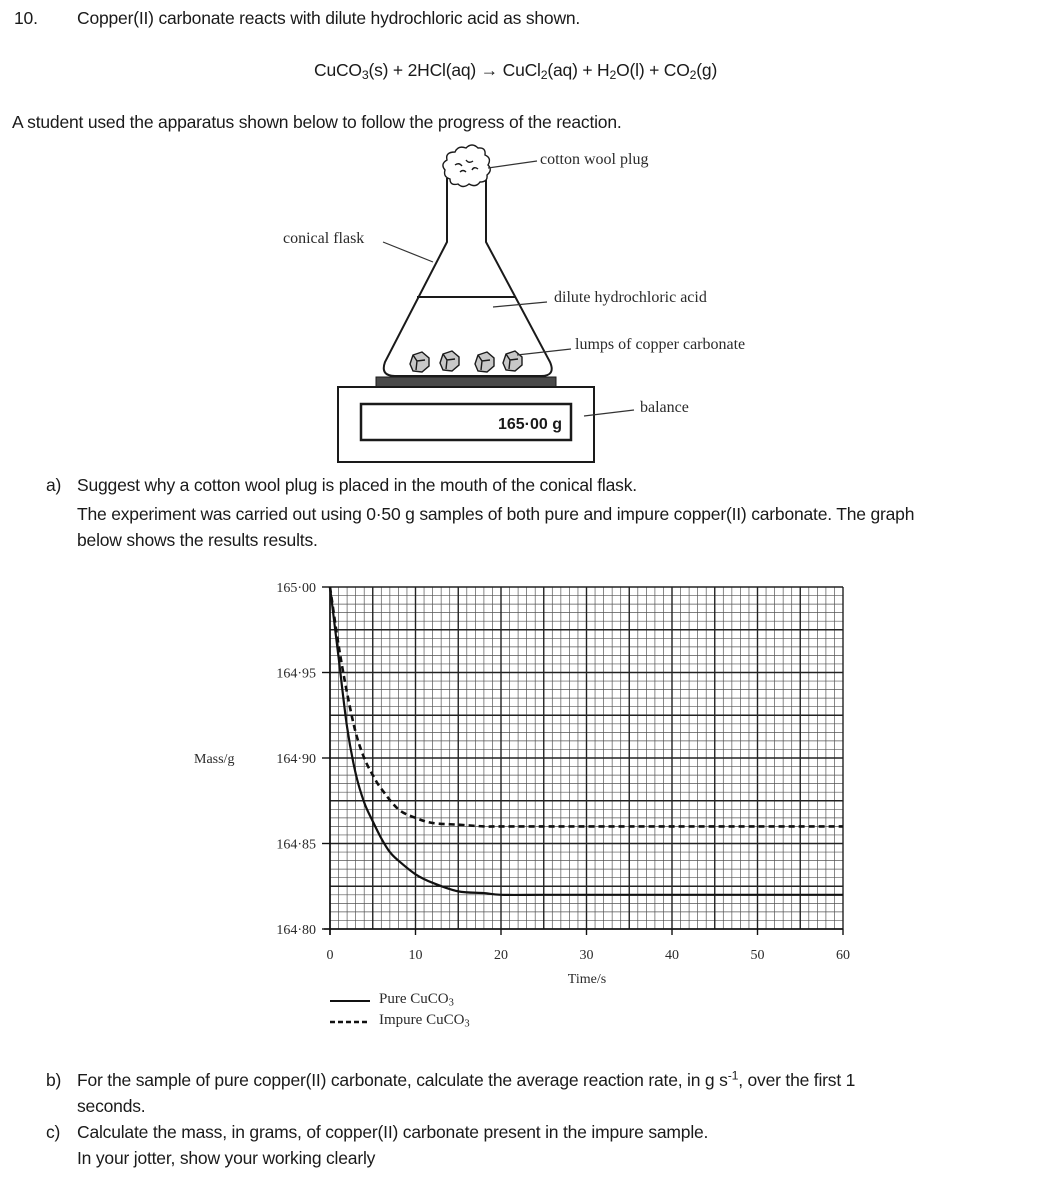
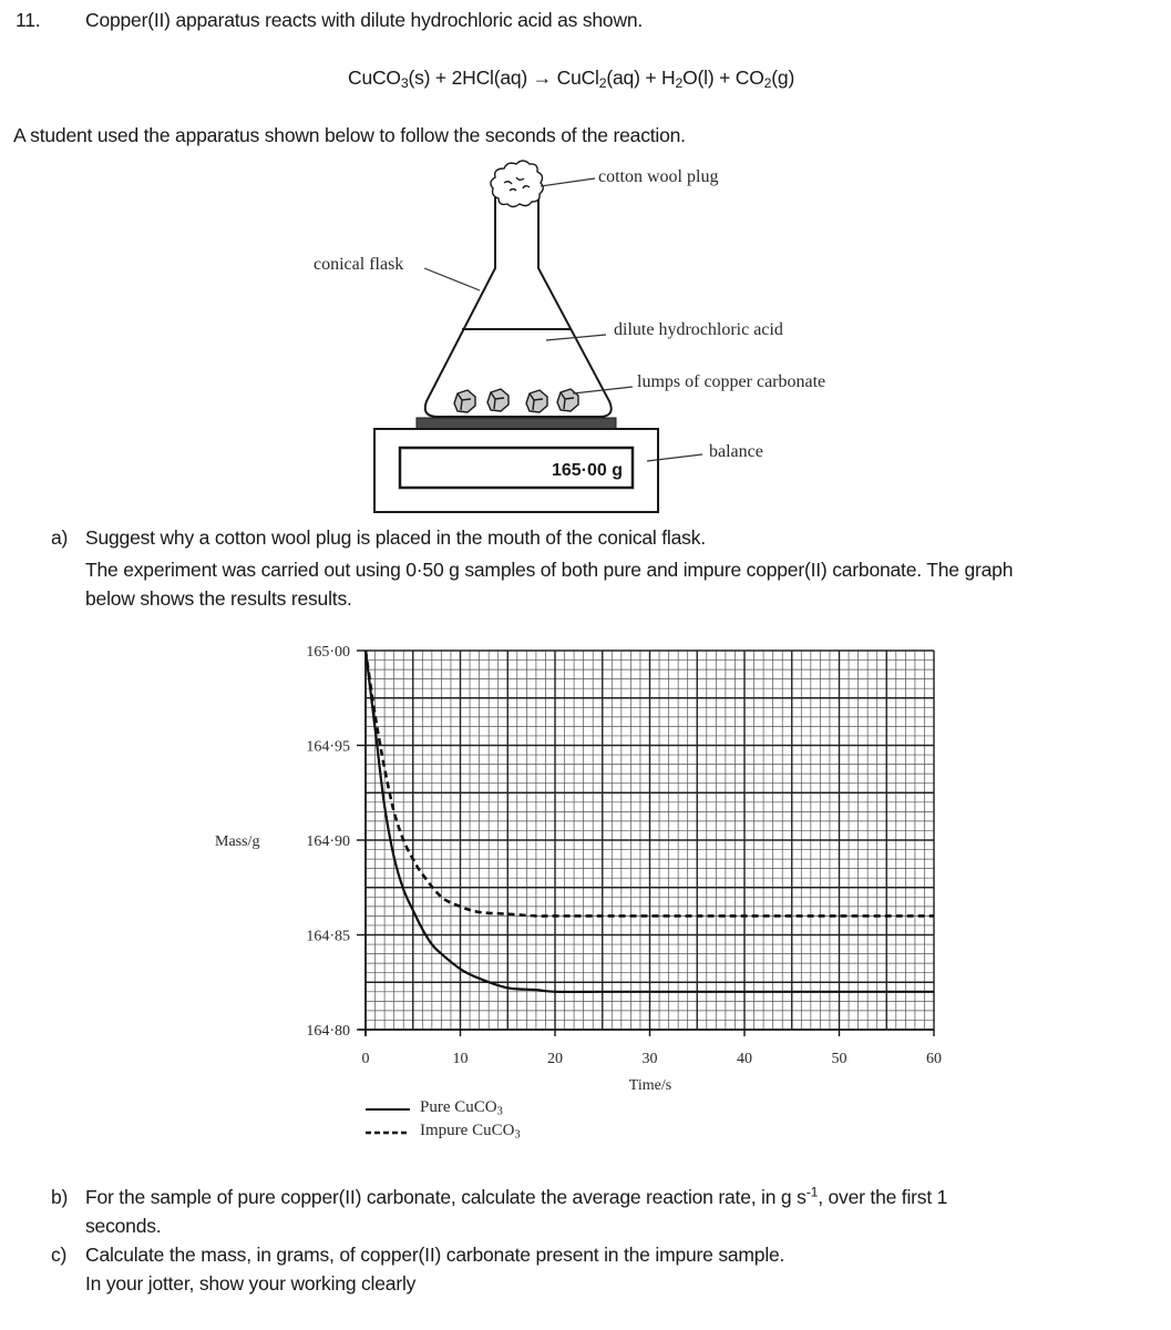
- 10.
+ 11.
- Copper(II) carbonate reacts with dilute hydrochloric acid as shown.
+ Copper(II) apparatus reacts with dilute hydrochloric acid as shown.
  CuCO3(s) + 2HCl(aq) → CuCl2(aq) + H2O(l) + CO2(g)
- A student used the apparatus shown below to follow the progress of the reaction.
+ A student used the apparatus shown below to follow the seconds of the reaction.
  165·00 g
  cotton wool plug
  conical flask
  dilute hydrochloric acid
  lumps of copper carbonate
  balance
  a)
  Suggest why a cotton wool plug is placed in the mouth of the conical flask.
  The experiment was carried out using 0·50 g samples of both pure and impure copper(II) carbonate. The graph
  below shows the results results.
  165·00
  164·95
  164·90
  164·85
  164·80
  0
  10
  20
  30
  40
  50
  60
  Mass/g
  Time/s
  Pure CuCO3
  Impure CuCO3
  b)
  For the sample of pure copper(II) carbonate, calculate the average reaction rate, in g s-1, over the first 1
  seconds.
  c)
  Calculate the mass, in grams, of copper(II) carbonate present in the impure sample.
  In your jotter, show your working clearly
